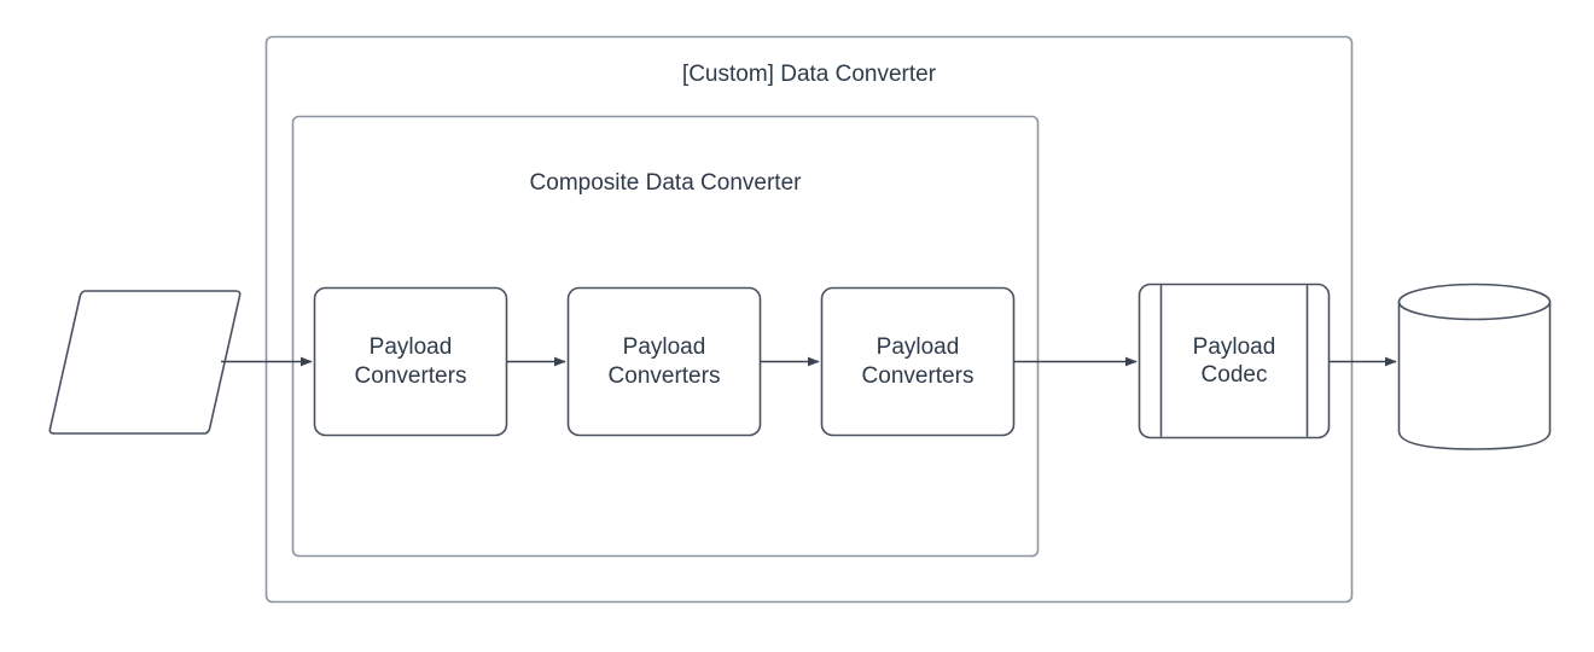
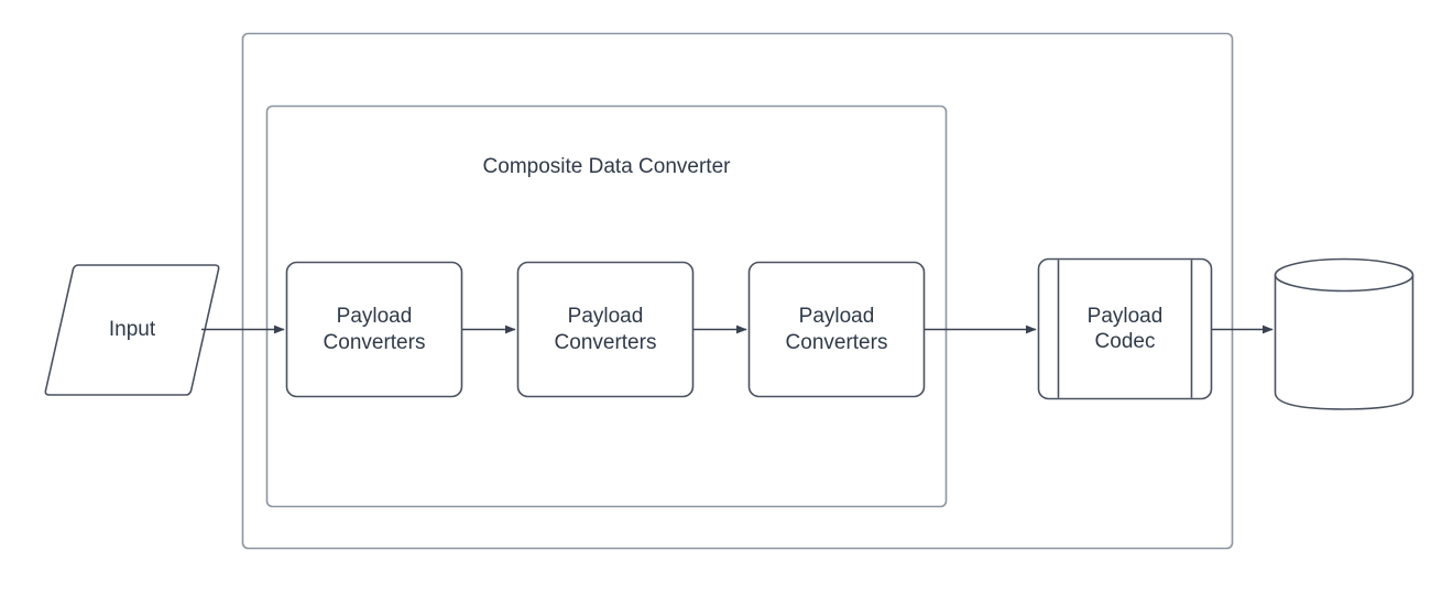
- [Custom] Data Converter
  Composite Data Converter
+ Input
  Payload
  Converters
  Payload
  Converters
  Payload
  Converters
  Payload
  Codec
